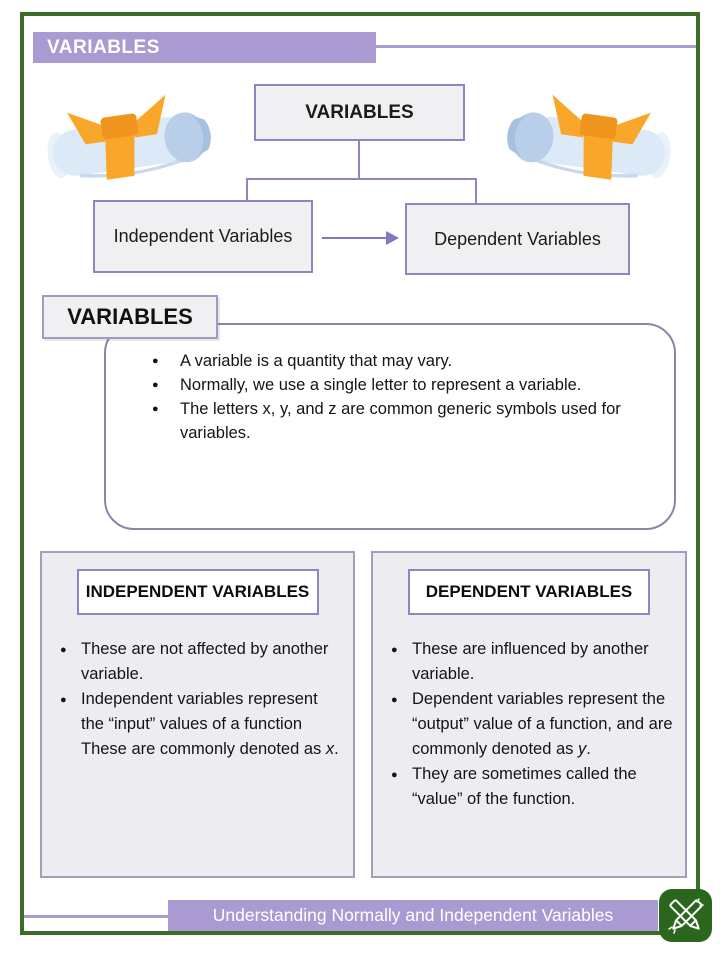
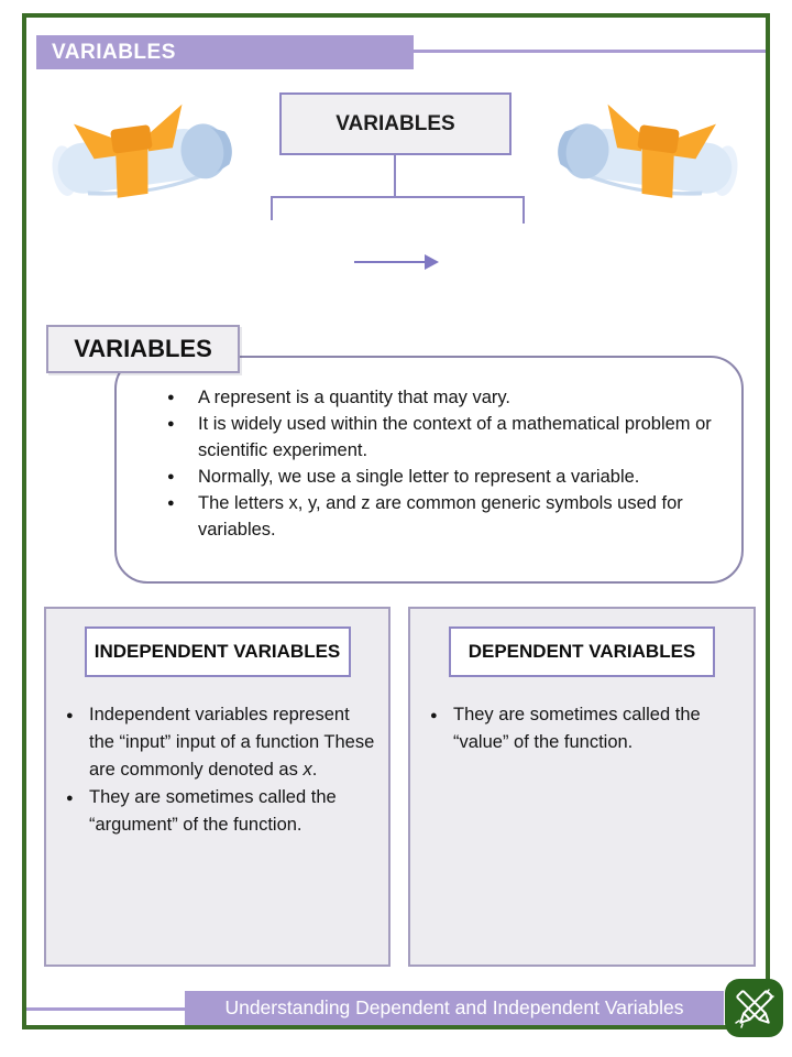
  VARIABLES
  VARIABLES
- Independent Variables
- Dependent Variables
  VARIABLES
- A variable is a quantity that may vary.
+ A represent is a quantity that may vary.
+ It is widely used within the context of a mathematical problem or scientific experiment.
  Normally, we use a single letter to represent a variable.
  The letters x, y, and z are common generic symbols used for variables.
  INDEPENDENT VARIABLES
- These are not affected by another variable.
- Independent variables represent the “input” values of a function These are commonly denoted as x.
+ Independent variables represent the “input” input of a function These are commonly denoted as x.
+ They are sometimes called the “argument” of the function.
  DEPENDENT VARIABLES
- These are influenced by another variable.
- Dependent variables represent the “output” value of a function, and are commonly denoted as y.
  They are sometimes called the “value” of the function.
- Understanding Normally and Independent Variables
+ Understanding Dependent and Independent Variables
